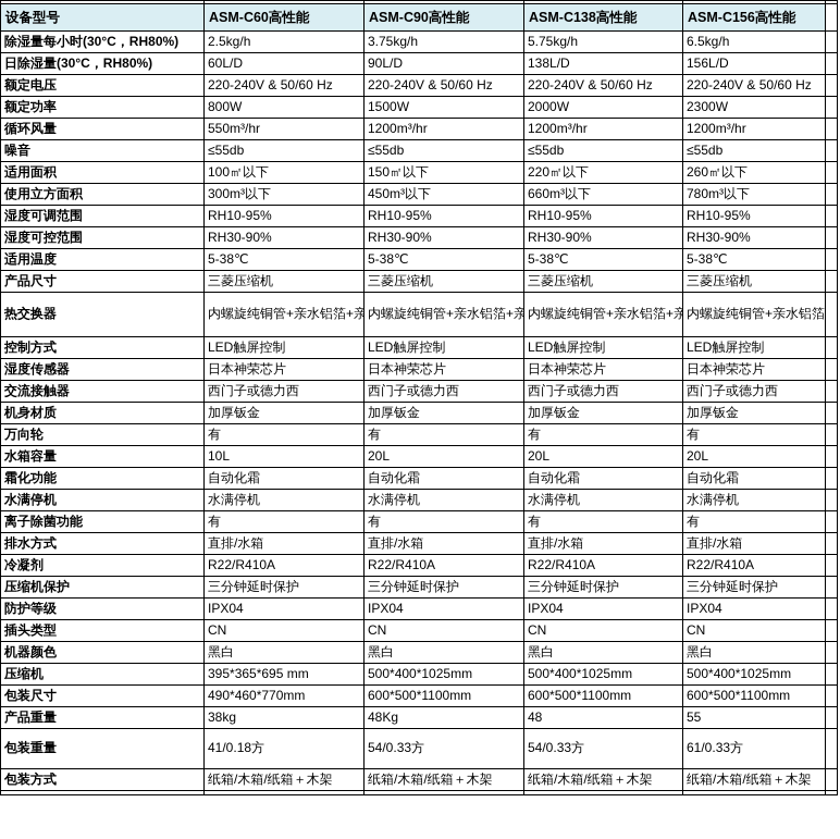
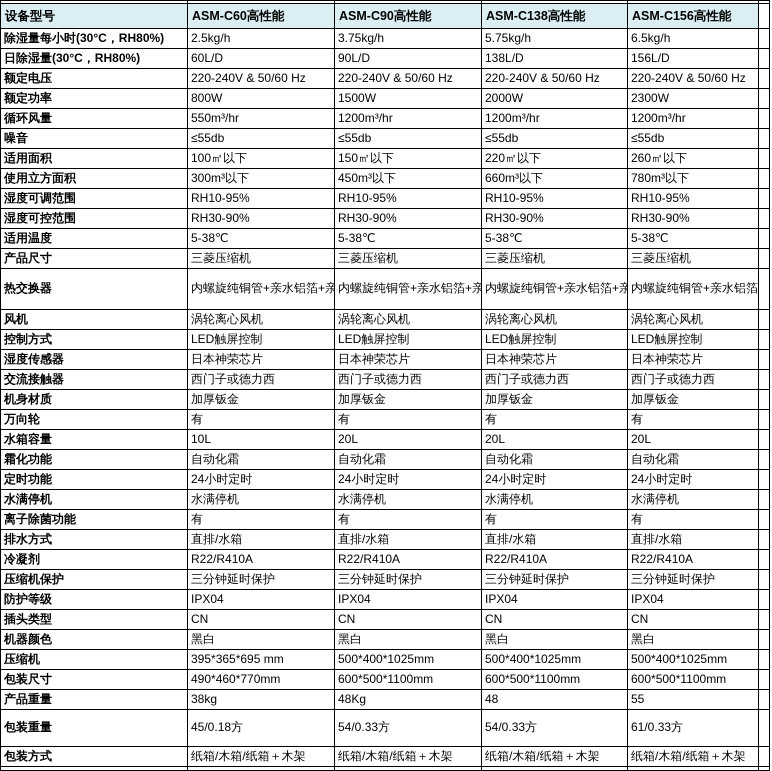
  设备型号	ASM-C60高性能	ASM-C90高性能	ASM-C138高性能	ASM-C156高性能
  除湿量每小时(30°C，RH80%)	2.5kg/h	3.75kg/h	5.75kg/h	6.5kg/h
  日除湿量(30°C，RH80%)	60L/D	90L/D	138L/D	156L/D
  额定电压	220-240V & 50/60 Hz	220-240V & 50/60 Hz	220-240V & 50/60 Hz	220-240V & 50/60 Hz
  额定功率	800W	1500W	2000W	2300W
  循环风量	550m³/hr	1200m³/hr	1200m³/hr	1200m³/hr
  噪音	≤55db	≤55db	≤55db	≤55db
  适用面积	100㎡以下	150㎡以下	220㎡以下	260㎡以下
  使用立方面积	300m³以下	450m³以下	660m³以下	780m³以下
  湿度可调范围	RH10-95%	RH10-95%	RH10-95%	RH10-95%
  湿度可控范围	RH30-90%	RH30-90%	RH30-90%	RH30-90%
  适用温度	5-38℃	5-38℃	5-38℃	5-38℃
  产品尺寸	三菱压缩机	三菱压缩机	三菱压缩机	三菱压缩机
  热交换器	内螺旋纯铜管+亲水铝箔+亲	内螺旋纯铜管+亲水铝箔+亲	内螺旋纯铜管+亲水铝箔+亲	内螺旋纯铜管+亲水铝箔
+ 风机	涡轮离心风机	涡轮离心风机	涡轮离心风机	涡轮离心风机
  控制方式	LED触屏控制	LED触屏控制	LED触屏控制	LED触屏控制
  湿度传感器	日本神荣芯片	日本神荣芯片	日本神荣芯片	日本神荣芯片
  交流接触器	西门子或德力西	西门子或德力西	西门子或德力西	西门子或德力西
  机身材质	加厚钣金	加厚钣金	加厚钣金	加厚钣金
  万向轮	有	有	有	有
  水箱容量	10L	20L	20L	20L
  霜化功能	自动化霜	自动化霜	自动化霜	自动化霜
+ 定时功能	24小时定时	24小时定时	24小时定时	24小时定时
  水满停机	水满停机	水满停机	水满停机	水满停机
  离子除菌功能	有	有	有	有
  排水方式	直排/水箱	直排/水箱	直排/水箱	直排/水箱
  冷凝剂	R22/R410A	R22/R410A	R22/R410A	R22/R410A
  压缩机保护	三分钟延时保护	三分钟延时保护	三分钟延时保护	三分钟延时保护
  防护等级	IPX04	IPX04	IPX04	IPX04
  插头类型	CN	CN	CN	CN
  机器颜色	黑白	黑白	黑白	黑白
  压缩机	395*365*695 mm	500*400*1025mm	500*400*1025mm	500*400*1025mm
  包装尺寸	490*460*770mm	600*500*1100mm	600*500*1100mm	600*500*1100mm
  产品重量	38kg	48Kg	48	55
- 包装重量	41/0.18方	54/0.33方	54/0.33方	61/0.33方
+ 包装重量	45/0.18方	54/0.33方	54/0.33方	61/0.33方
  包装方式	纸箱/木箱/纸箱＋木架	纸箱/木箱/纸箱＋木架	纸箱/木箱/纸箱＋木架	纸箱/木箱/纸箱＋木架
